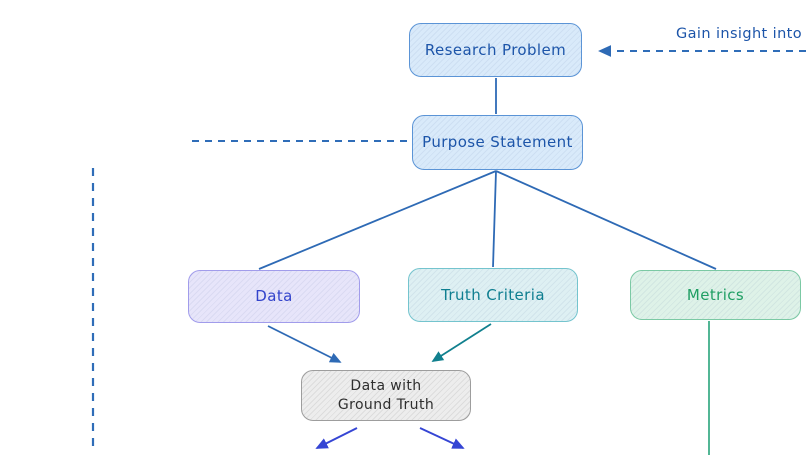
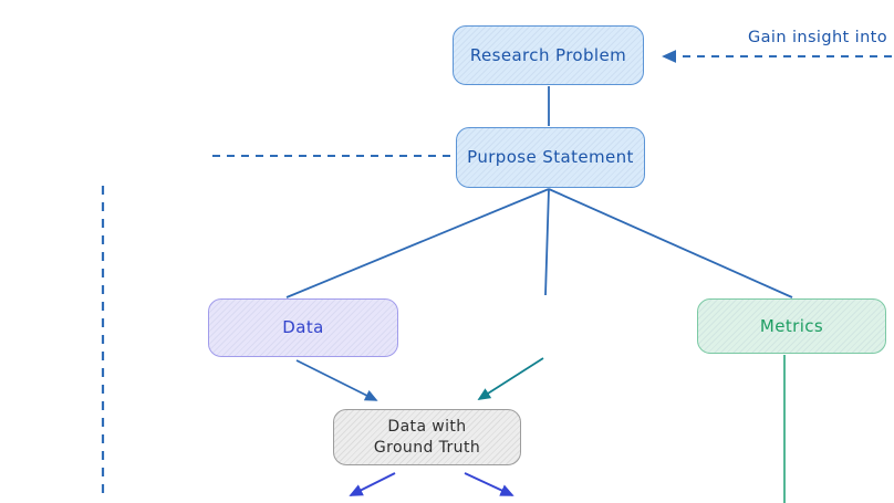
  Research Problem
  Purpose Statement
  Data
- Truth Criteria
  Metrics
  Data with
  Ground Truth
  Gain insight into
